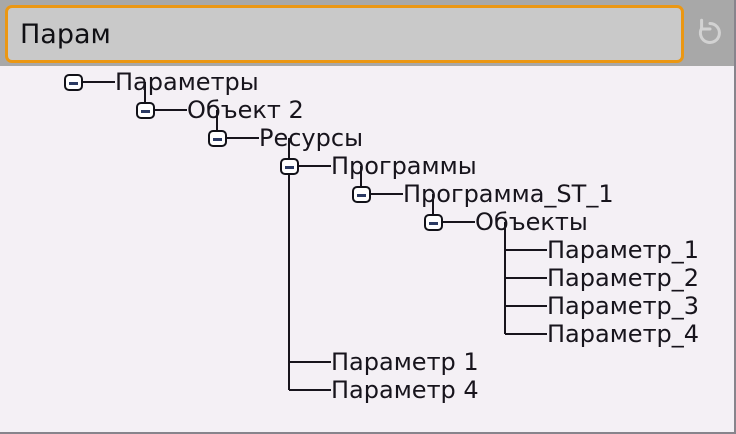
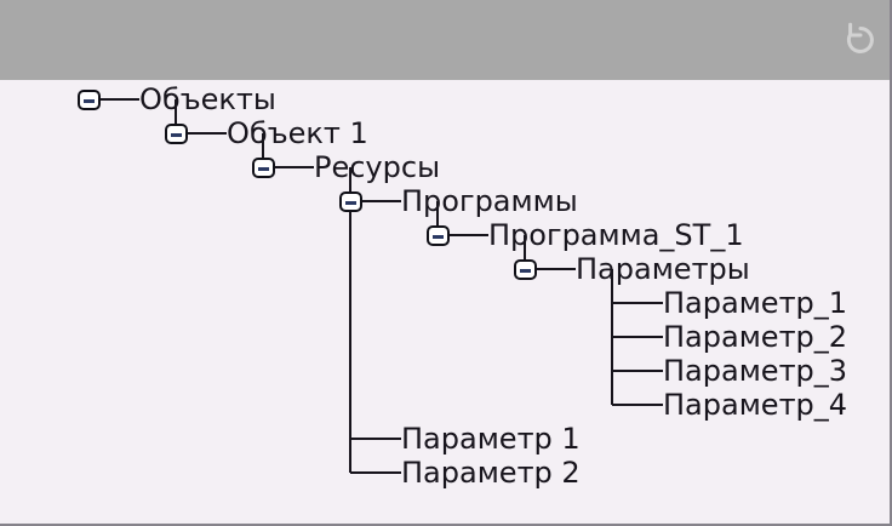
- Парам
- Параметры
+ Объекты
- Объект 2
+ Объект 1
  Ресурсы
  Программы
  Программа_ST_1
- Объекты
+ Параметры
  Параметр_1
  Параметр_2
  Параметр_3
  Параметр_4
  Параметр 1
- Параметр 4
+ Параметр 2
